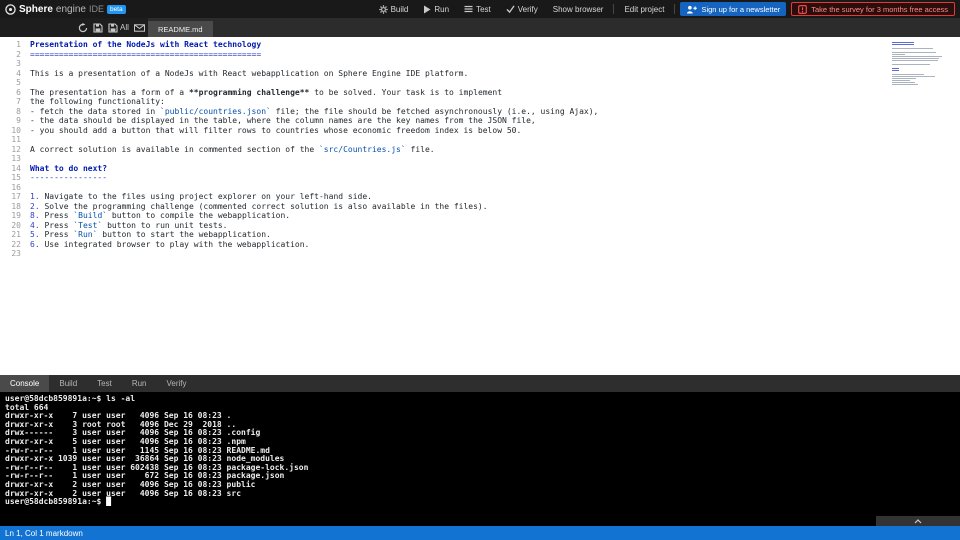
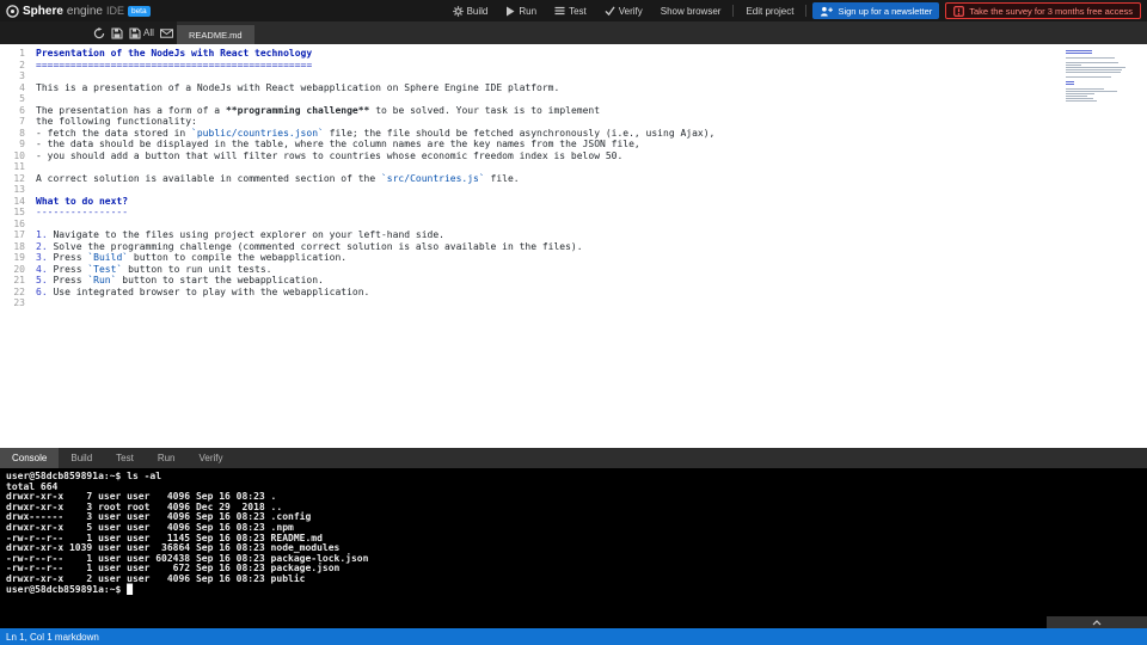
  Sphere
  engine
  IDE
  Build
  Run
  Test
  Verify
  Show browser
  Edit project
  Sign up for a newsletter
  Take the survey for 3 months free access
  All
  README.md
  1
  2
  3
  4
  5
  6
  7
  8
  9
  10
  11
  12
  13
  14
  15
  16
  17
  18
  19
  20
  21
  22
  23
  Presentation of the NodeJs with React technology
  ================================================
  This is a presentation of a NodeJs with React webapplication on Sphere Engine IDE platform.
  The presentation has a form of a **programming challenge** to be solved. Your task is to implement
  the following functionality:
  - fetch the data stored in `public/countries.json` file; the file should be fetched asynchronously (i.e., using Ajax),
  - the data should be displayed in the table, where the column names are the key names from the JSON file,
  - you should add a button that will filter rows to countries whose economic freedom index is below 50.
  A correct solution is available in commented section of the `src/Countries.js` file.
  What to do next?
  ----------------
  1. Navigate to the files using project explorer on your left-hand side.
  2. Solve the programming challenge (commented correct solution is also available in the files).
- 8. Press `Build` button to compile the webapplication.
+ 3. Press `Build` button to compile the webapplication.
  4. Press `Test` button to run unit tests.
  5. Press `Run` button to start the webapplication.
  6. Use integrated browser to play with the webapplication.
  Console
  Build
  Test
  Run
  Verify
  user@58dcb859891a:~$ ls -al
  total 664
  drwxr-xr-x 7 user user 4096 Sep 16 08:23 .
  drwxr-xr-x 3 root root 4096 Dec 29 2018 ..
  drwx------ 3 user user 4096 Sep 16 08:23 .config
  drwxr-xr-x 5 user user 4096 Sep 16 08:23 .npm
  -rw-r--r-- 1 user user 1145 Sep 16 08:23 README.md
  drwxr-xr-x 1039 user user 36864 Sep 16 08:23 node_modules
  -rw-r--r-- 1 user user 602438 Sep 16 08:23 package-lock.json
  -rw-r--r-- 1 user user 672 Sep 16 08:23 package.json
  drwxr-xr-x 2 user user 4096 Sep 16 08:23 public
- drwxr-xr-x 2 user user 4096 Sep 16 08:23 src
  user@58dcb859891a:~$ █
  Ln 1, Col 1 markdown
